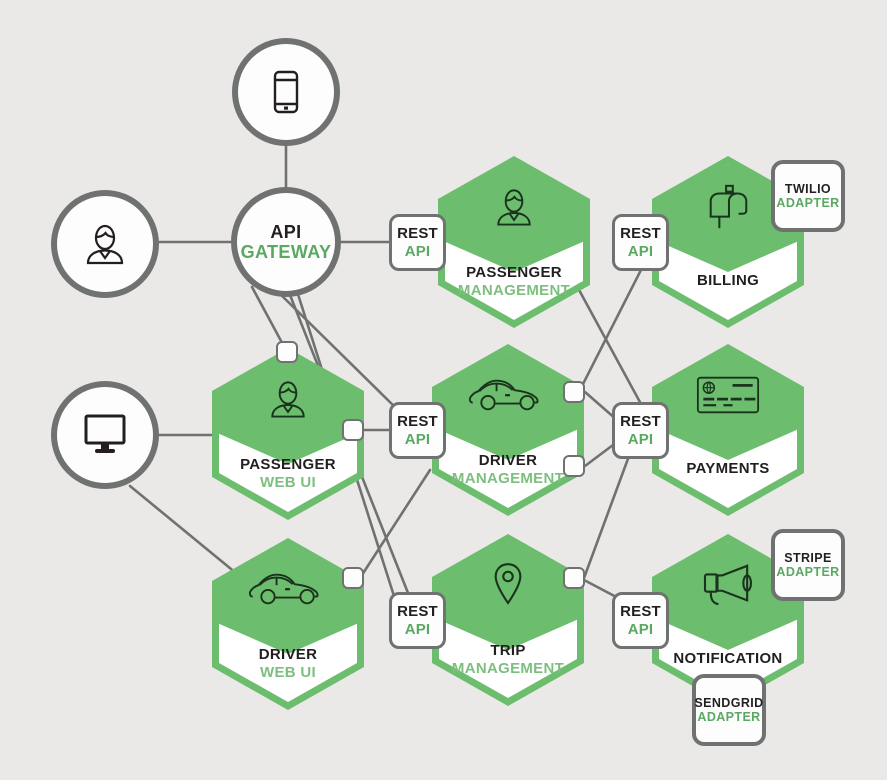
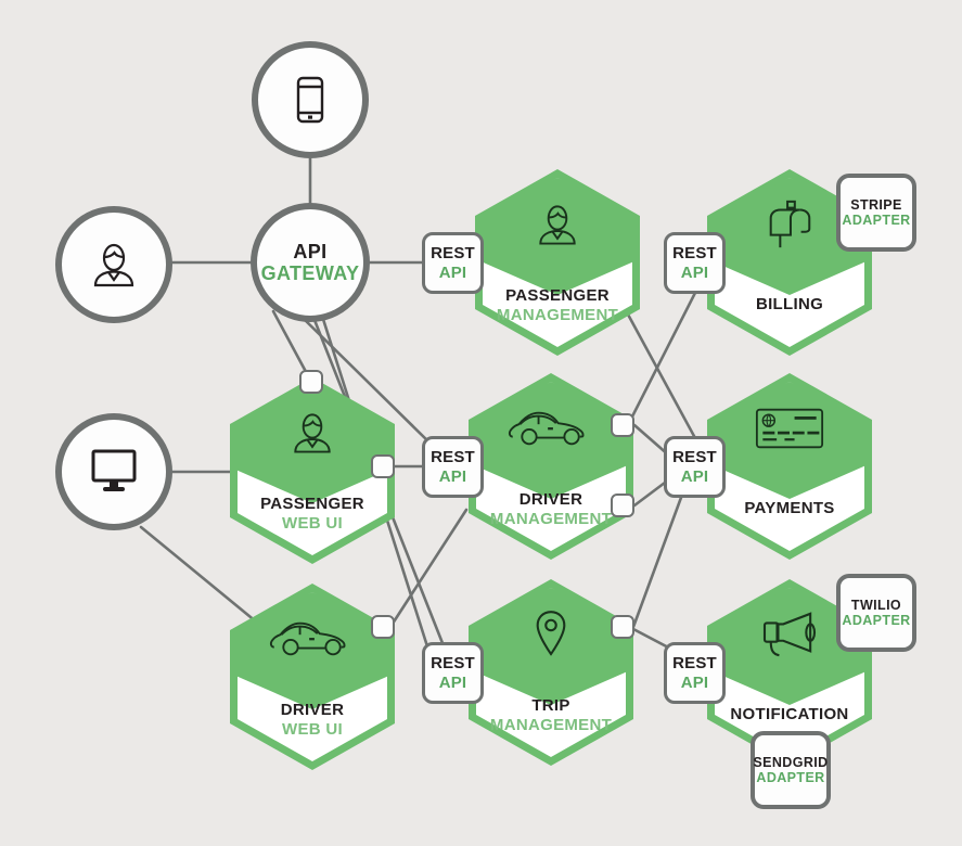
  API
  GATEWAY
  PASSENGER
  MANAGEMENT
  BILLING
  PASSENGER
  WEB UI
  DRIVER
  MANAGEMENT
  PAYMENTS
  DRIVER
  WEB UI
  TRIP
  MANAGEMENT
  NOTIFICATION
  REST
  API
  REST
  API
  REST
  API
  REST
  API
  REST
  API
  REST
  API
- TWILIO
+ STRIPE
  ADAPTER
- STRIPE
+ TWILIO
  ADAPTER
  SENDGRID
  ADAPTER
